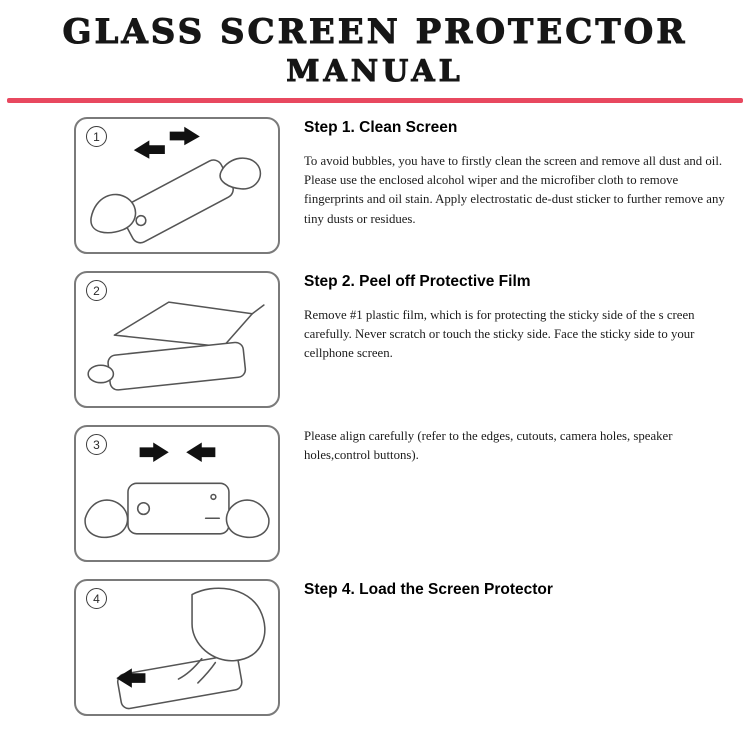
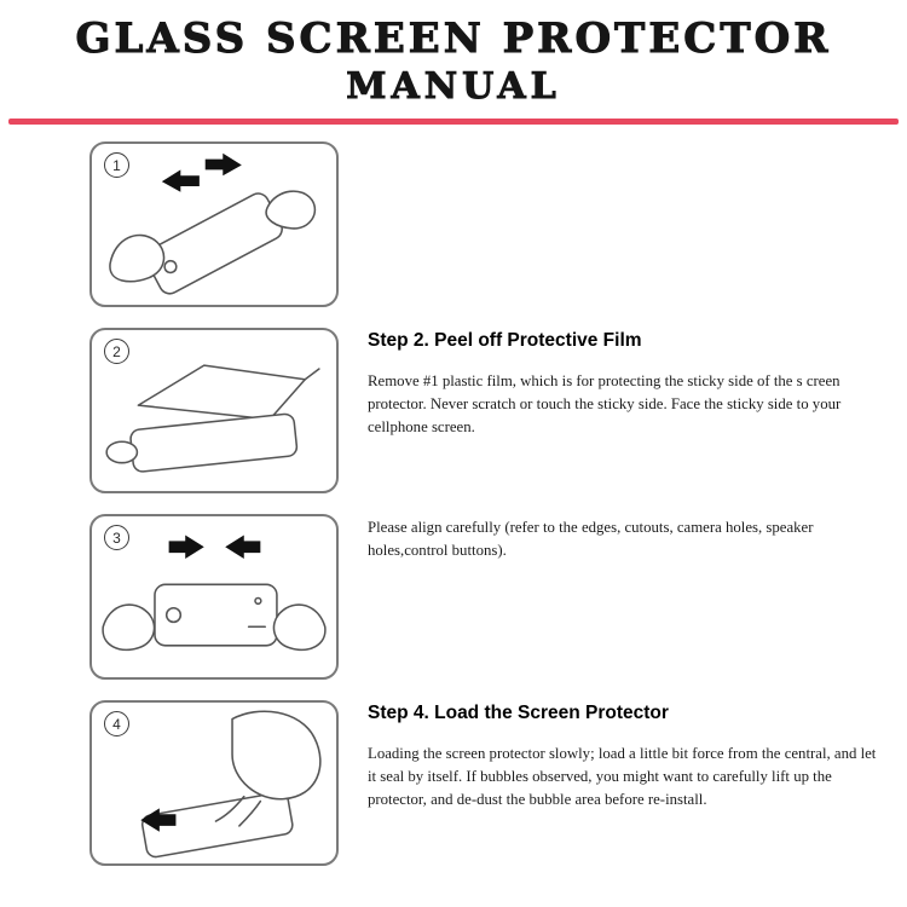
  GLASS SCREEN PROTECTOR
  MANUAL
  1
- Step 1. Clean Screen
- To avoid bubbles, you have to firstly clean the screen and remove all dust and oil. Please use the enclosed alcohol wiper and the microfiber cloth to remove fingerprints and oil stain. Apply electrostatic de-dust sticker to further remove any tiny dusts or residues.
  2
  Step 2. Peel off Protective Film
- Remove #1 plastic film, which is for protecting the sticky side of the s creen carefully. Never scratch or touch the sticky side. Face the sticky side to your cellphone screen.
+ Remove #1 plastic film, which is for protecting the sticky side of the s creen protector. Never scratch or touch the sticky side. Face the sticky side to your cellphone screen.
  3
  Please align carefully (refer to the edges, cutouts, camera holes, speaker holes,control buttons).
  4
  Step 4. Load the Screen Protector
+ Loading the screen protector slowly; load a little bit force from the central, and let it seal by itself. If bubbles observed, you might want to carefully lift up the protector, and de-dust the bubble area before re-install.
